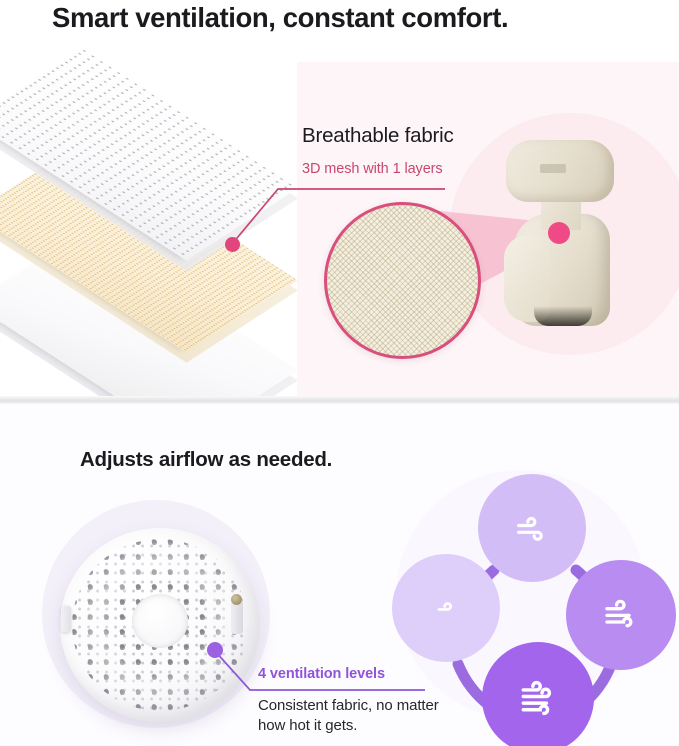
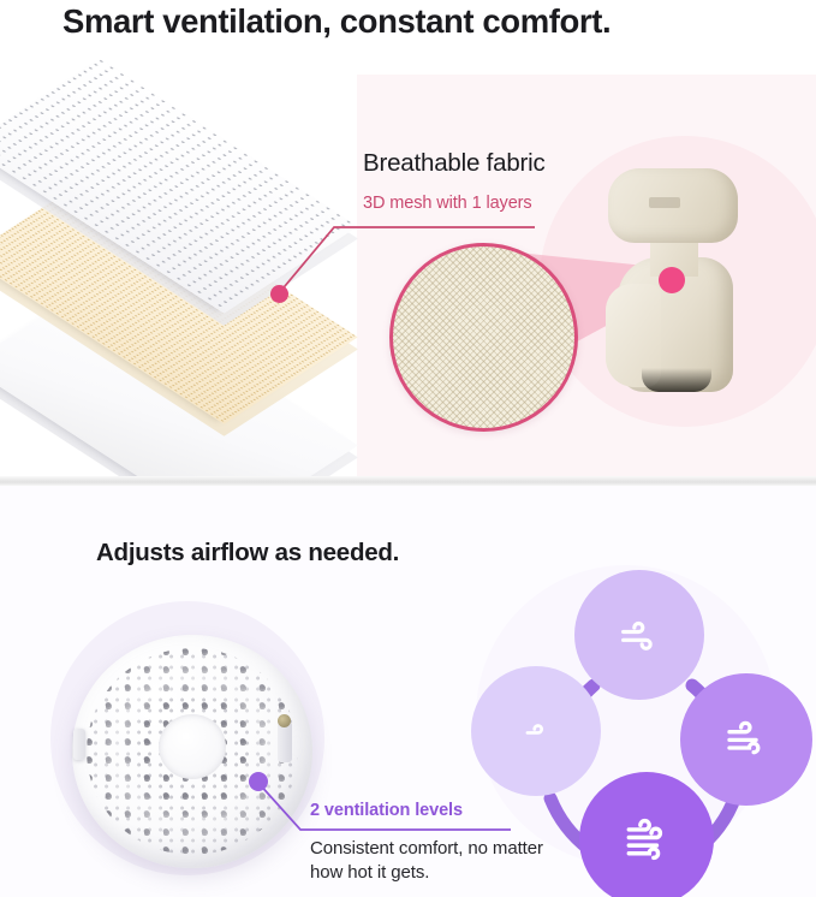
  Smart ventilation, constant comfort.
  Breathable fabric
  3D mesh with 1 layers
  Adjusts airflow as needed.
- 4 ventilation levels
+ 2 ventilation levels
- Consistent fabric, no matter how hot it gets.
+ Consistent comfort, no matter how hot it gets.
